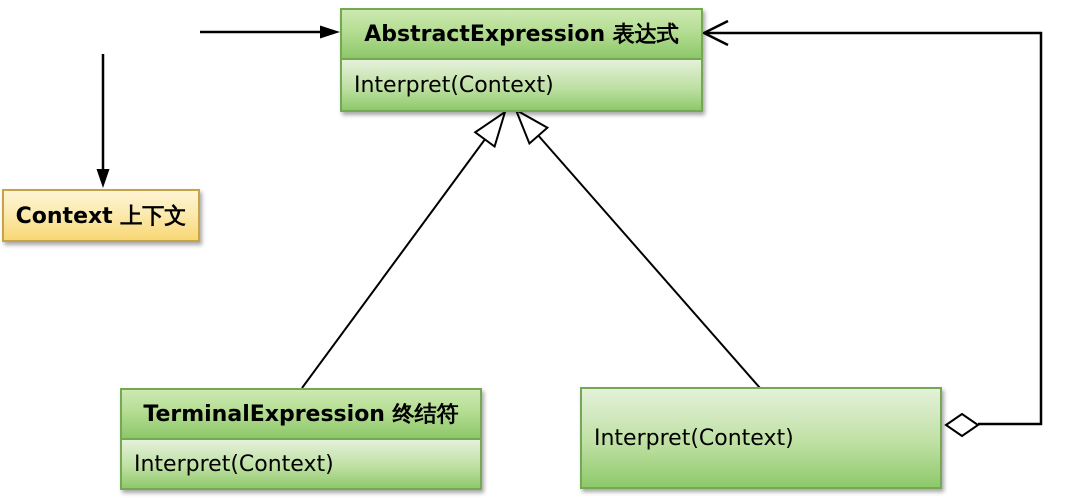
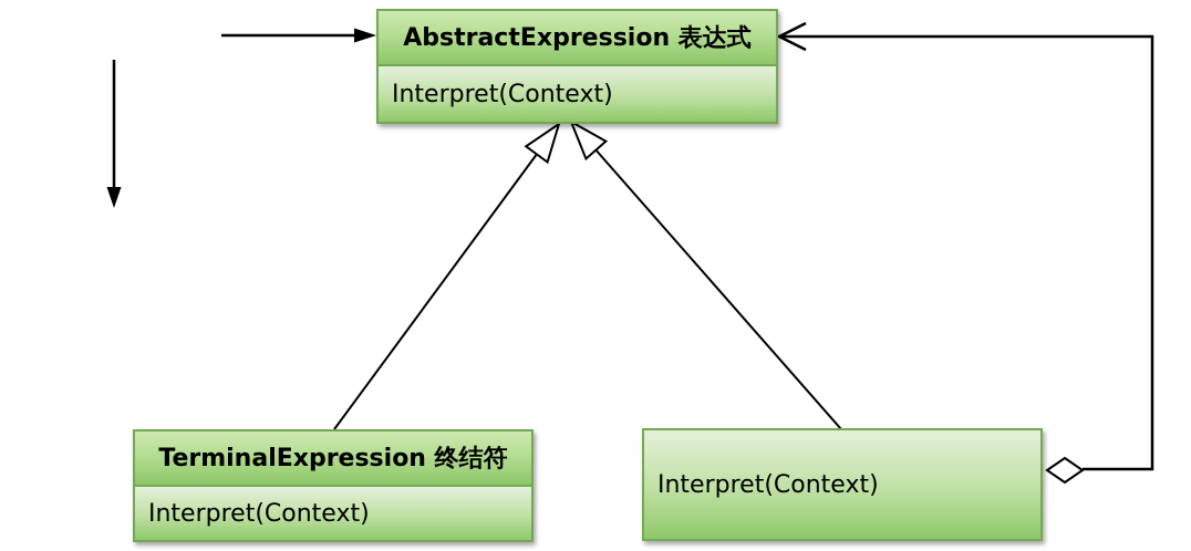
- Context 上下文
  AbstractExpression 表达式
  Interpret(Context)
  TerminalExpression 终结符
  Interpret(Context)
  Interpret(Context)
